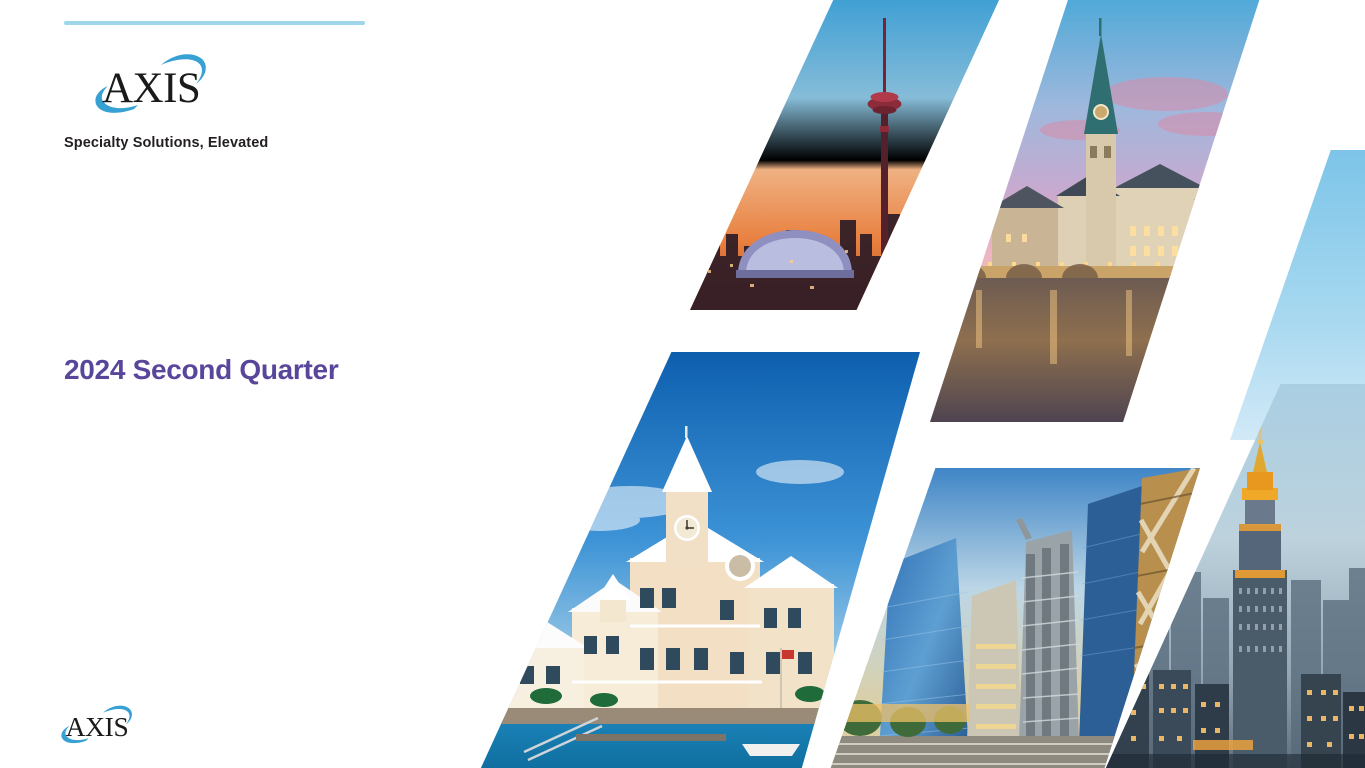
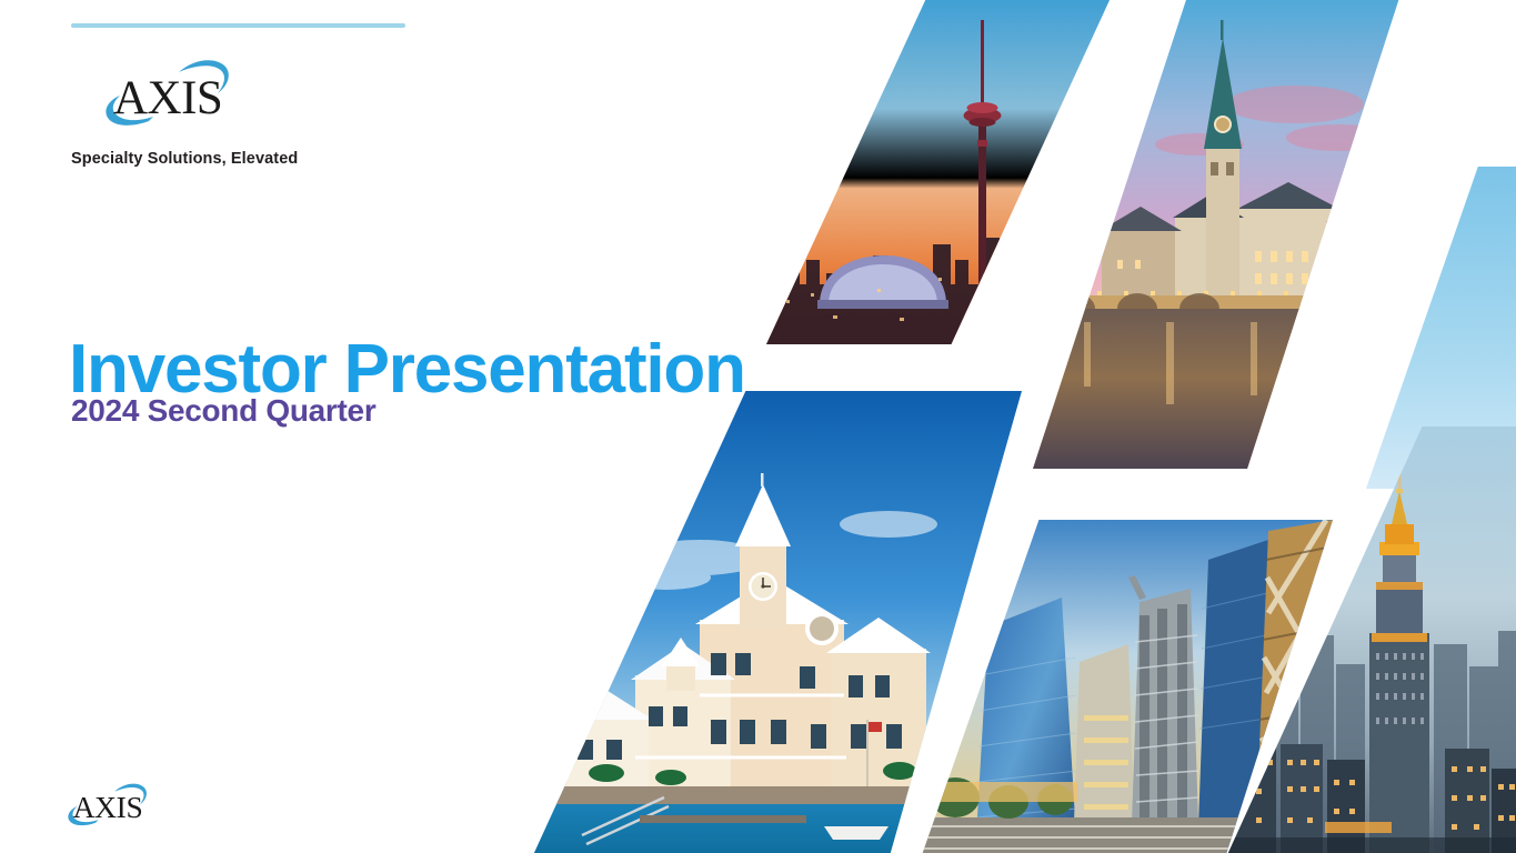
  AXIS
  Specialty Solutions, Elevated
+ Investor Presentation
  2024 Second Quarter
  AXIS
